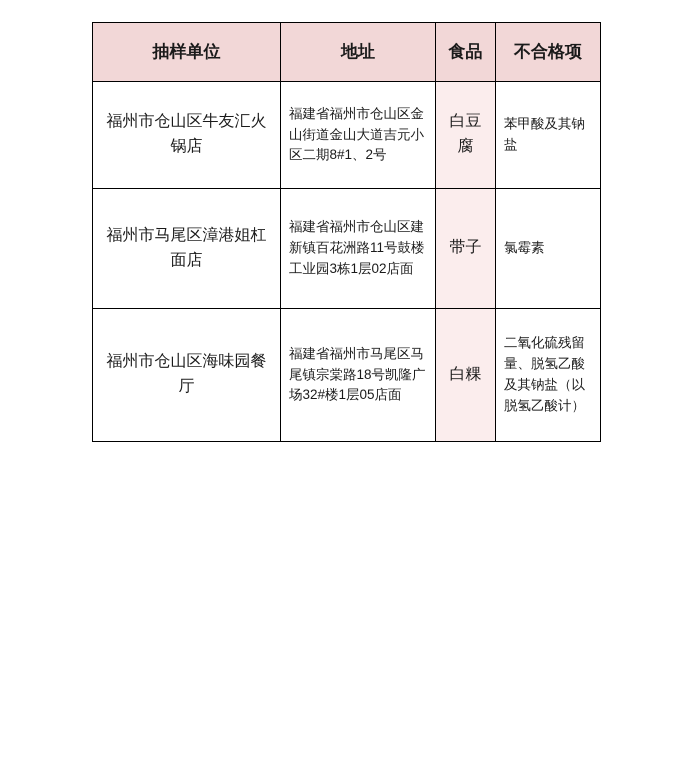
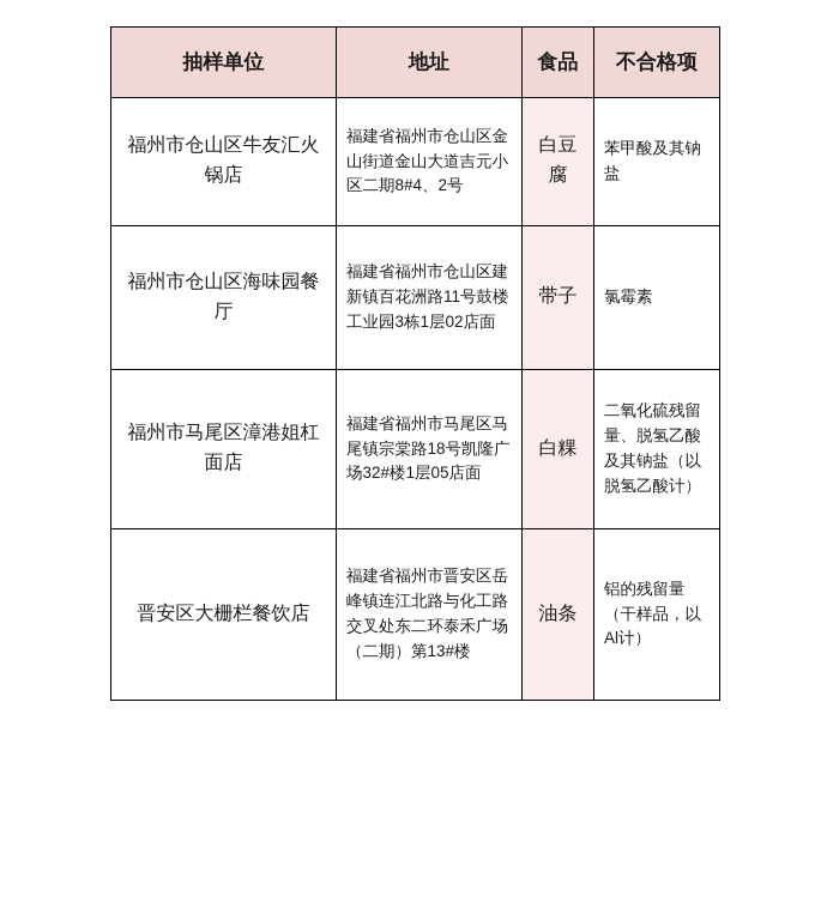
  抽样单位	地址	食品	不合格项
- 福州市仓山区牛友汇火锅店	福建省福州市仓山区金山街道金山大道吉元小区二期8#1、2号	白豆腐	苯甲酸及其钠盐
+ 福州市仓山区牛友汇火锅店	福建省福州市仓山区金山街道金山大道吉元小区二期8#4、2号	白豆腐	苯甲酸及其钠盐
- 福州市马尾区漳港姐杠面店	福建省福州市仓山区建新镇百花洲路11号鼓楼工业园3栋1层02店面	带子	氯霉素
+ 福州市仓山区海味园餐厅	福建省福州市仓山区建新镇百花洲路11号鼓楼工业园3栋1层02店面	带子	氯霉素
- 福州市仓山区海味园餐厅	福建省福州市马尾区马尾镇宗棠路18号凯隆广场32#楼1层05店面	白粿	二氧化硫残留量、脱氢乙酸及其钠盐（以脱氢乙酸计）
+ 福州市马尾区漳港姐杠面店	福建省福州市马尾区马尾镇宗棠路18号凯隆广场32#楼1层05店面	白粿	二氧化硫残留量、脱氢乙酸及其钠盐（以脱氢乙酸计）
+ 晋安区大栅栏餐饮店	福建省福州市晋安区岳峰镇连江北路与化工路交叉处东二环泰禾广场（二期）第13#楼	油条	铝的残留量（干样品，以Al计）
